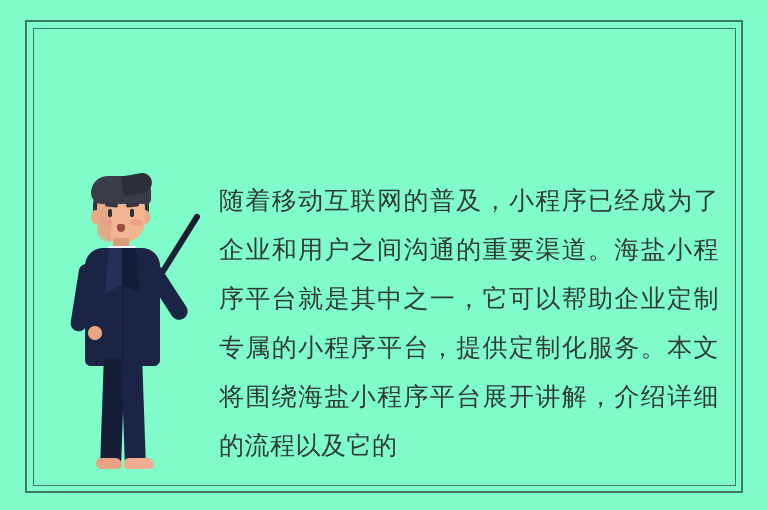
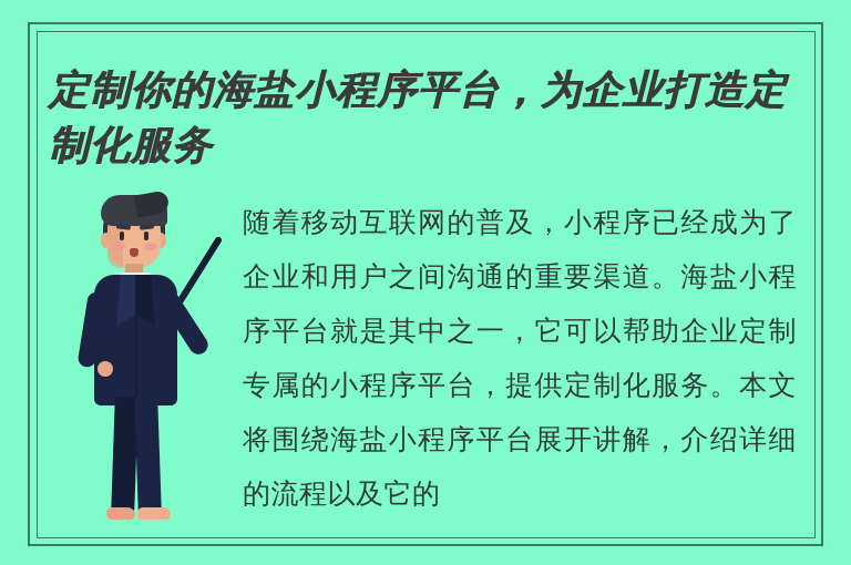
+ 定制你的海盐小程序平台，为企业打造定制化服务
  随着移动互联网的普及，小程序已经成为了企业和用户之间沟通的重要渠道。海盐小程序平台就是其中之一，它可以帮助企业定制专属的小程序平台，提供定制化服务。本文将围绕海盐小程序平台展开讲解，介绍详细的流程以及它的
